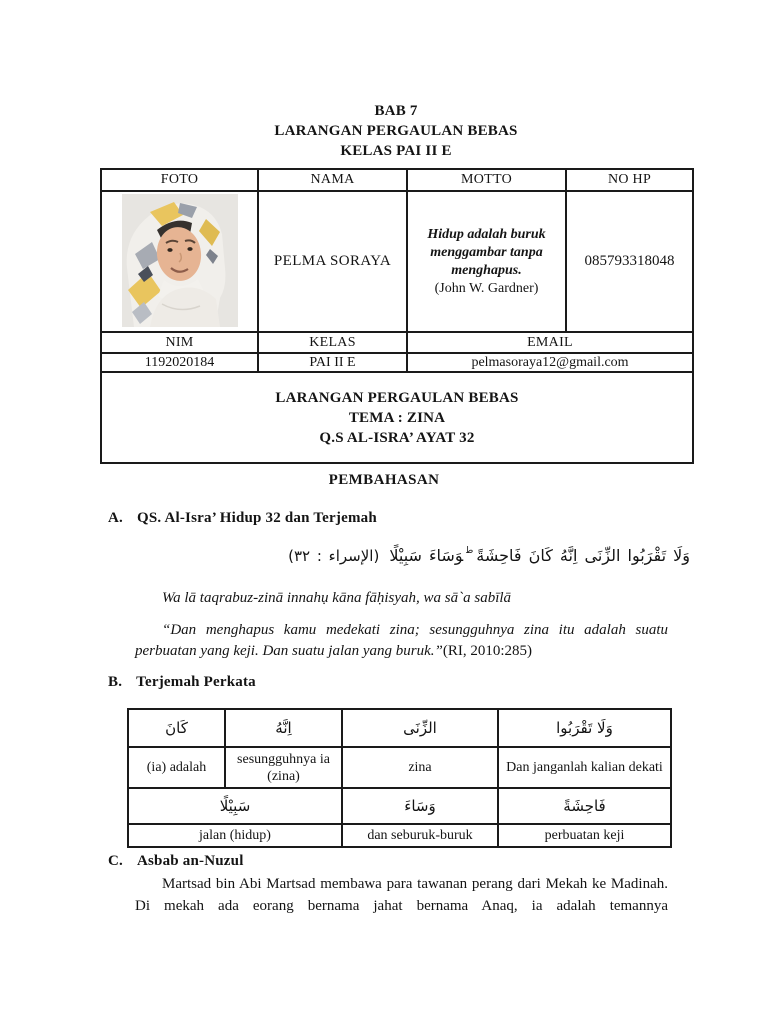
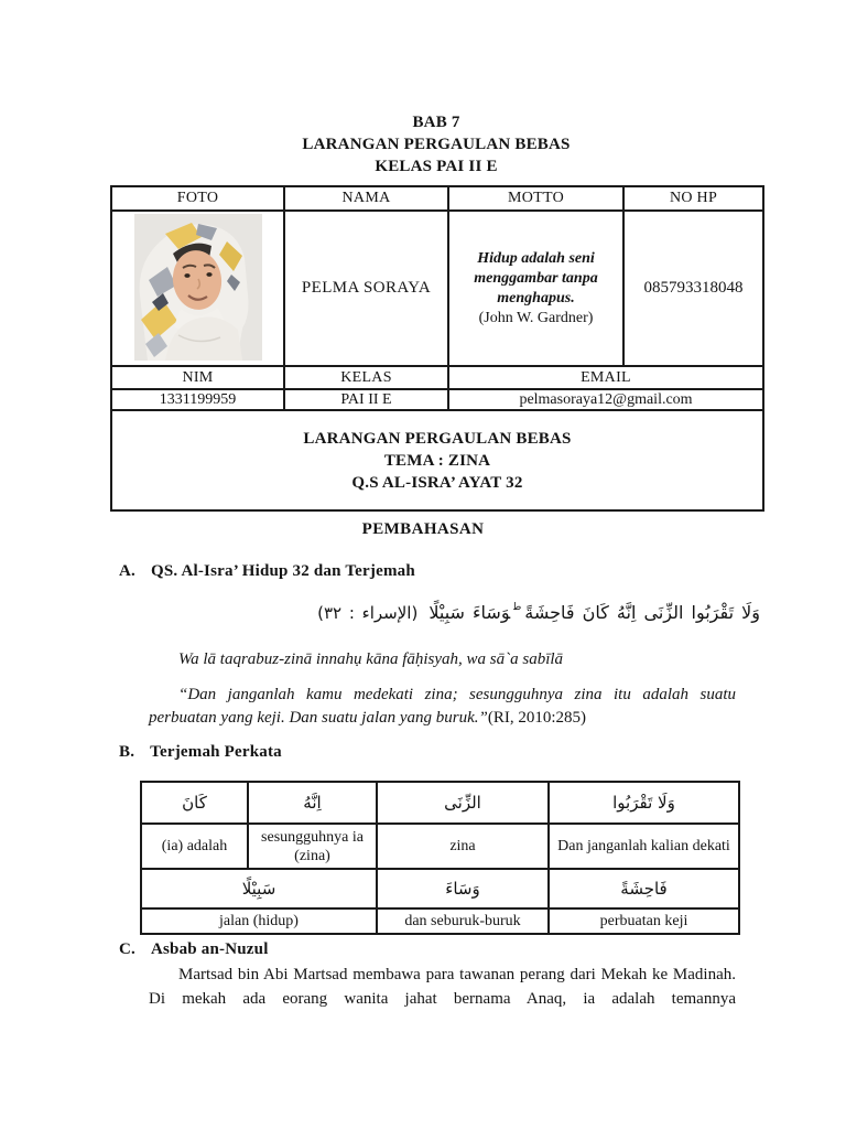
  BAB 7
  LARANGAN PERGAULAN BEBAS
  KELAS PAI II E
  FOTO	NAMA	MOTTO	NO HP
- 	PELMA SORAYA	Hidup adalah buruk menggambar tanpa menghapus. (John W. Gardner)	085793318048
+ 	PELMA SORAYA	Hidup adalah seni menggambar tanpa menghapus. (John W. Gardner)	085793318048
  NIM	KELAS	EMAIL
- 1192020184	PAI II E	pelmasoraya12@gmail.com
+ 1331199959	PAI II E	pelmasoraya12@gmail.com
  LARANGAN PERGAULAN BEBAS TEMA : ZINA Q.S AL-ISRA’ AYAT 32
  PEMBAHASAN
  A.
  QS. Al-Isra’ Hidup 32 dan Terjemah
  وَلَا تَقْرَبُوا الزِّنَى اِنَّهُ كَانَ فَاحِشَةًطوَسَاءَ سَبِيْلًا(الإسراء : ٣٢)
  Wa lā taqrabuz-zinā innahụ kāna fāḥisyah, wa sā`a sabīlā
- “Dan menghapus kamu medekati zina; sesungguhnya zina itu adalah suatu perbuatan yang keji. Dan suatu jalan yang buruk.”(RI, 2010:285)
+ “Dan janganlah kamu medekati zina; sesungguhnya zina itu adalah suatu perbuatan yang keji. Dan suatu jalan yang buruk.”(RI, 2010:285)
  B.
  Terjemah Perkata
  كَانَ	اِنَّهُ	الزِّنَى	وَلَا تَقْرَبُوا
  (ia) adalah	sesungguhnya ia (zina)	zina	Dan janganlah kalian dekati
  سَبِيْلًا	وَسَاءَ	فَاحِشَةً
  jalan (hidup)	dan seburuk-buruk	perbuatan keji
  C.
  Asbab an-Nuzul
- Martsad bin Abi Martsad membawa para tawanan perang dari Mekah ke Madinah. Di mekah ada eorang bernama jahat bernama Anaq, ia adalah temannya
+ Martsad bin Abi Martsad membawa para tawanan perang dari Mekah ke Madinah. Di mekah ada eorang wanita jahat bernama Anaq, ia adalah temannya
